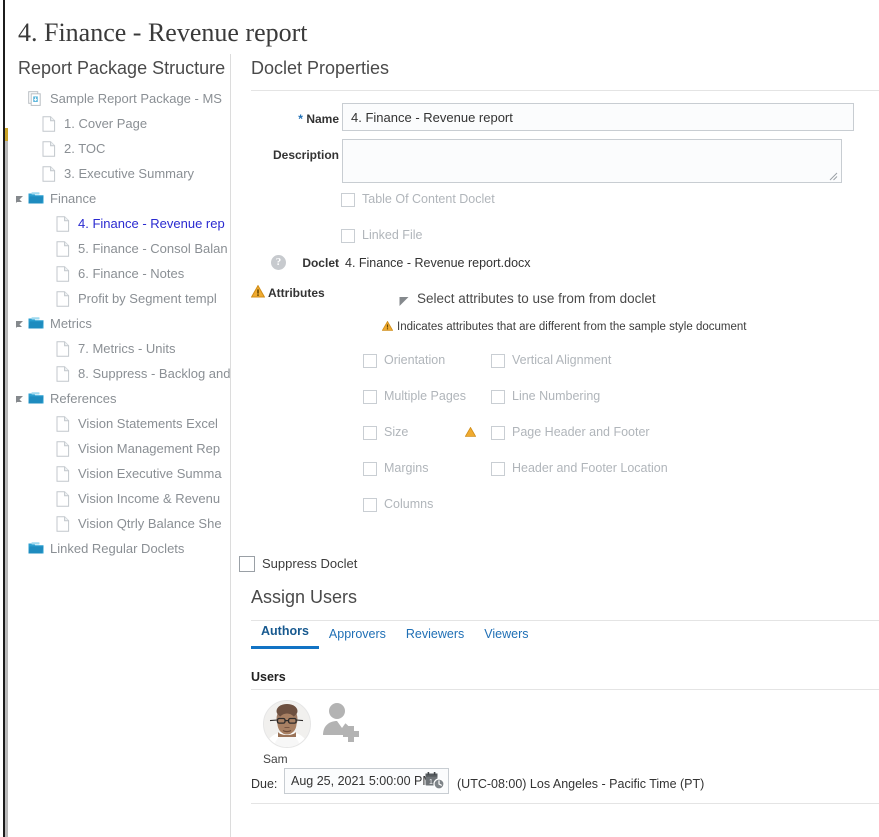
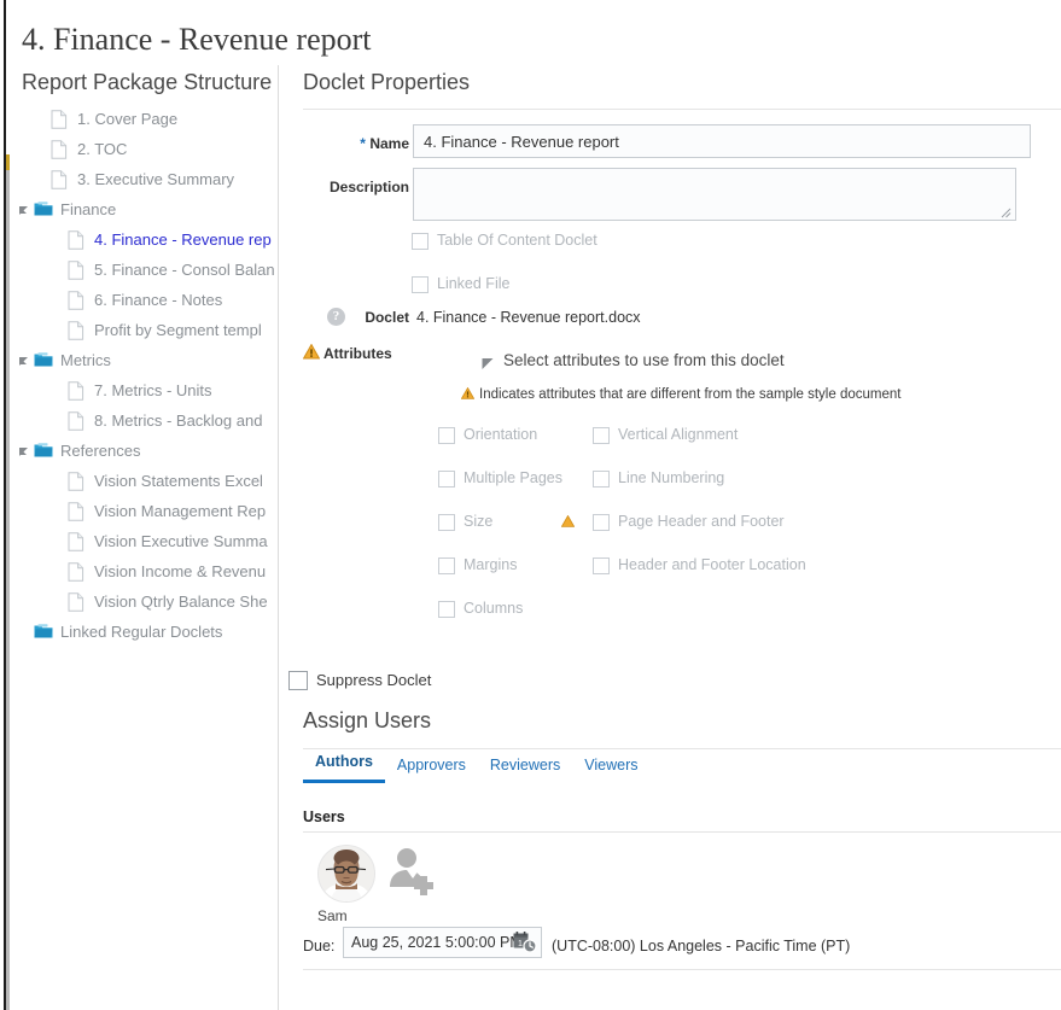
  4. Finance - Revenue report
  Report Package Structure
- Sample Report Package - MS
  1. Cover Page
  2. TOC
  3. Executive Summary
  Finance
  4. Finance - Revenue rep
  5. Finance - Consol Balan
  6. Finance - Notes
  Profit by Segment templ
  Metrics
  7. Metrics - Units
- 8. Suppress - Backlog and
+ 8. Metrics - Backlog and
  References
  Vision Statements Excel
  Vision Management Rep
  Vision Executive Summa
  Vision Income & Revenu
  Vision Qtrly Balance She
  Linked Regular Doclets
  Doclet Properties
  * Name
  4. Finance - Revenue report
  Description
  Table Of Content Doclet
  Linked File
  ?
  Doclet
  4. Finance - Revenue report.docx
  Attributes
- Select attributes to use from from doclet
+ Select attributes to use from this doclet
  Indicates attributes that are different from the sample style document
  Orientation
  Vertical Alignment
  Multiple Pages
  Line Numbering
  Size
  Page Header and Footer
  Margins
  Header and Footer Location
  Columns
  Suppress Doclet
  Assign Users
  Authors
  Approvers
  Reviewers
  Viewers
  Users
  Sam
  Due:
  Aug 25, 2021 5:00:00 P
  (UTC-08:00) Los Angeles - Pacific Time (PT)
